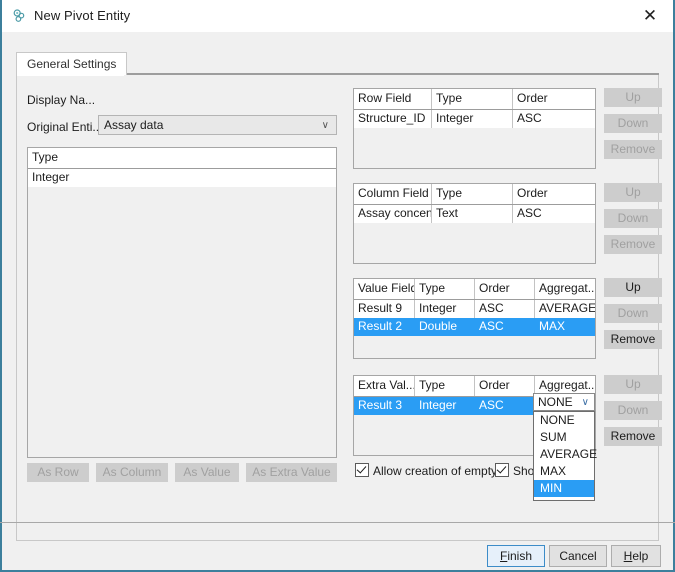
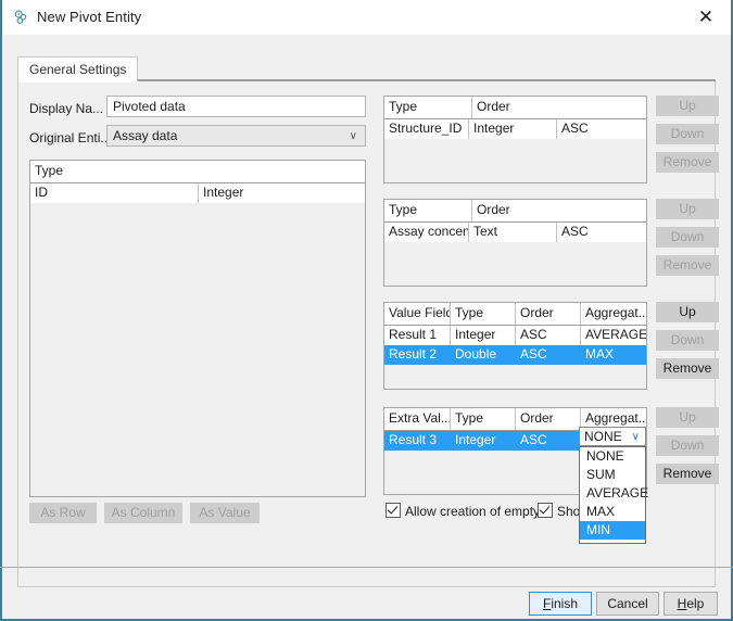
  New Pivot Entity
  ✕
  General Settings
  Display Na...
+ Pivoted data
  Original Enti.
  Assay data
  ∨
  Type
+ ID
  Integer
  As Row
  As Column
  As Value
- As Extra Value
- Row Field
  Type
  Order
  Structure_ID
  Integer
  ASC
  Up
  Down
  Remove
- Column Field
  Type
  Order
  Text
  ASC
  Up
  Down
  Remove
  Value Field
  Type
  Order
  Aggregat..
- Result 9
+ Result 1
  Integer
  ASC
  AVERAGE
  Result 2
  Double
  ASC
  MAX
  Up
  Down
  Remove
  Extra Val...
  Type
  Order
  Aggregat..
  Result 3
  Integer
  ASC
  Up
  Down
  Remove
  Allow creation of empty
  Sho
  NONE
  ∨
  NONE
  SUM
  AVERAGE
  MAX
  MIN
  Finish
  Cancel
  Help
